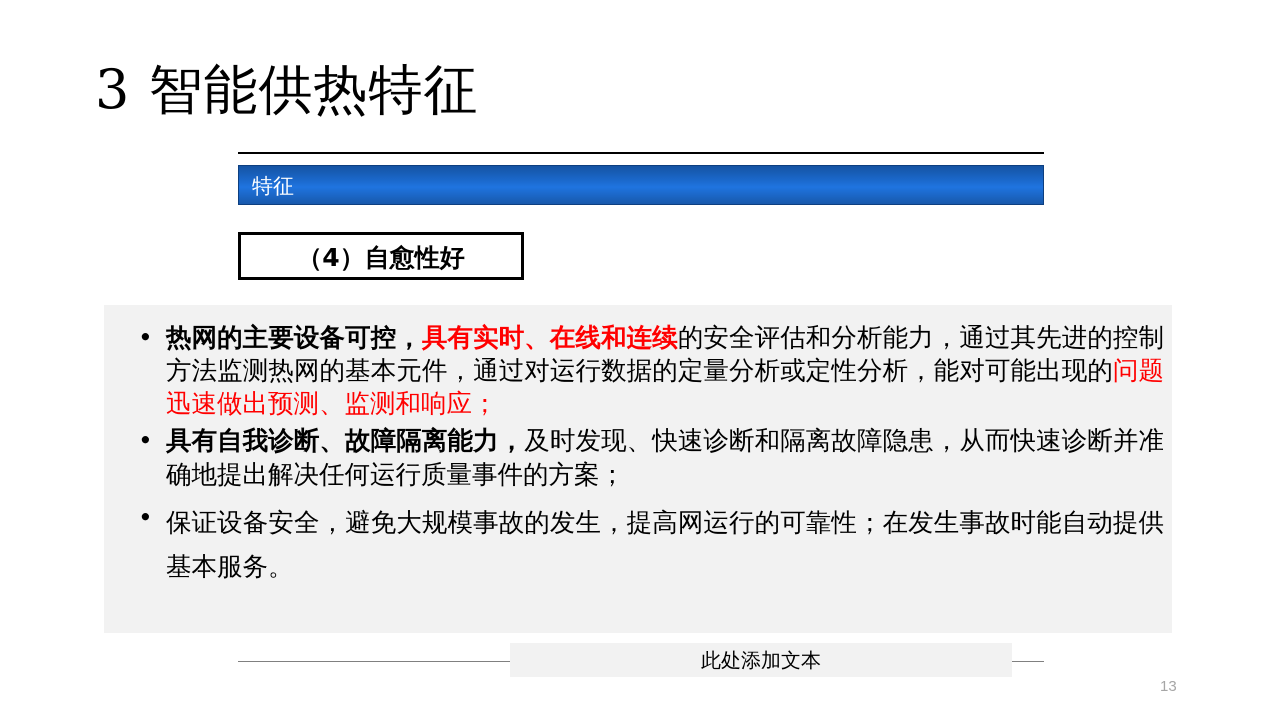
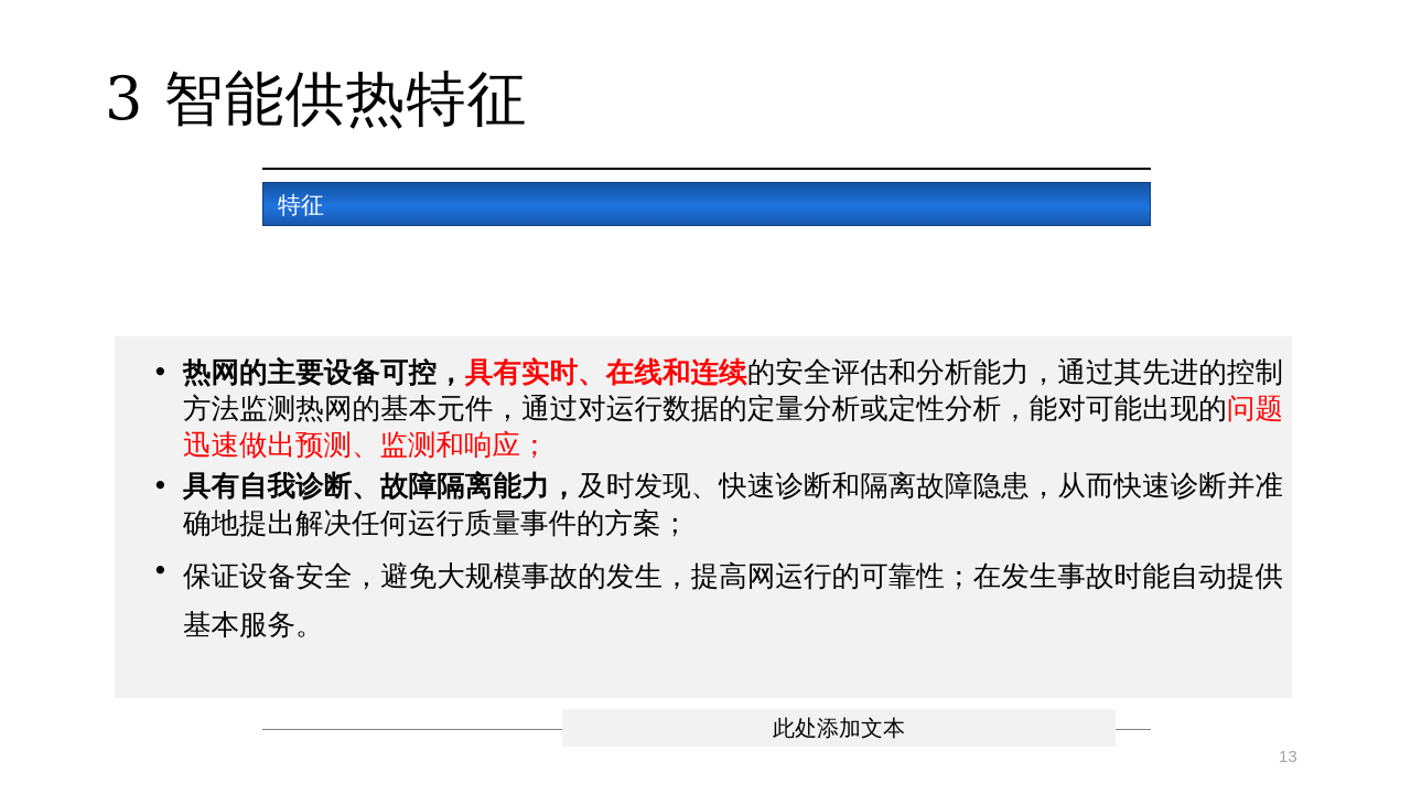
  3 智能供热特征
  特征
- （4）自愈性好
  •
  热网的主要设备可控，具有实时、在线和连续的安全评估和分析能力，通过其先进的控制方法监测热网的基本元件，通过对运行数据的定量分析或定性分析，能对可能出现的问题迅速做出预测、监测和响应；
  •
  具有自我诊断、故障隔离能力，及时发现、快速诊断和隔离故障隐患，从而快速诊断并准确地提出解决任何运行质量事件的方案；
  •
  保证设备安全，避免大规模事故的发生，提高网运行的可靠性；在发生事故时能自动提供基本服务。
  此处添加文本
  13
